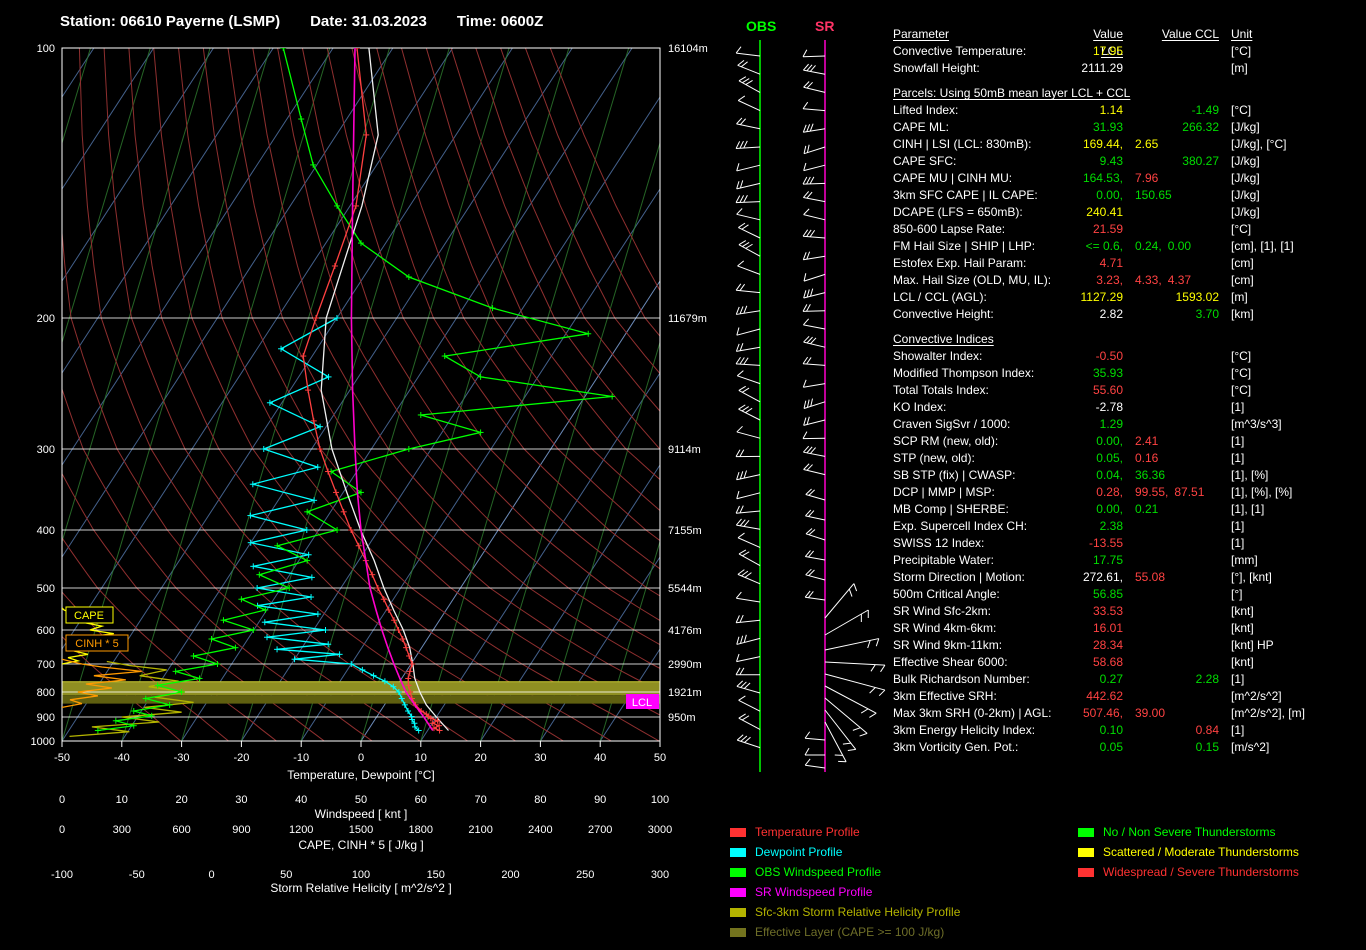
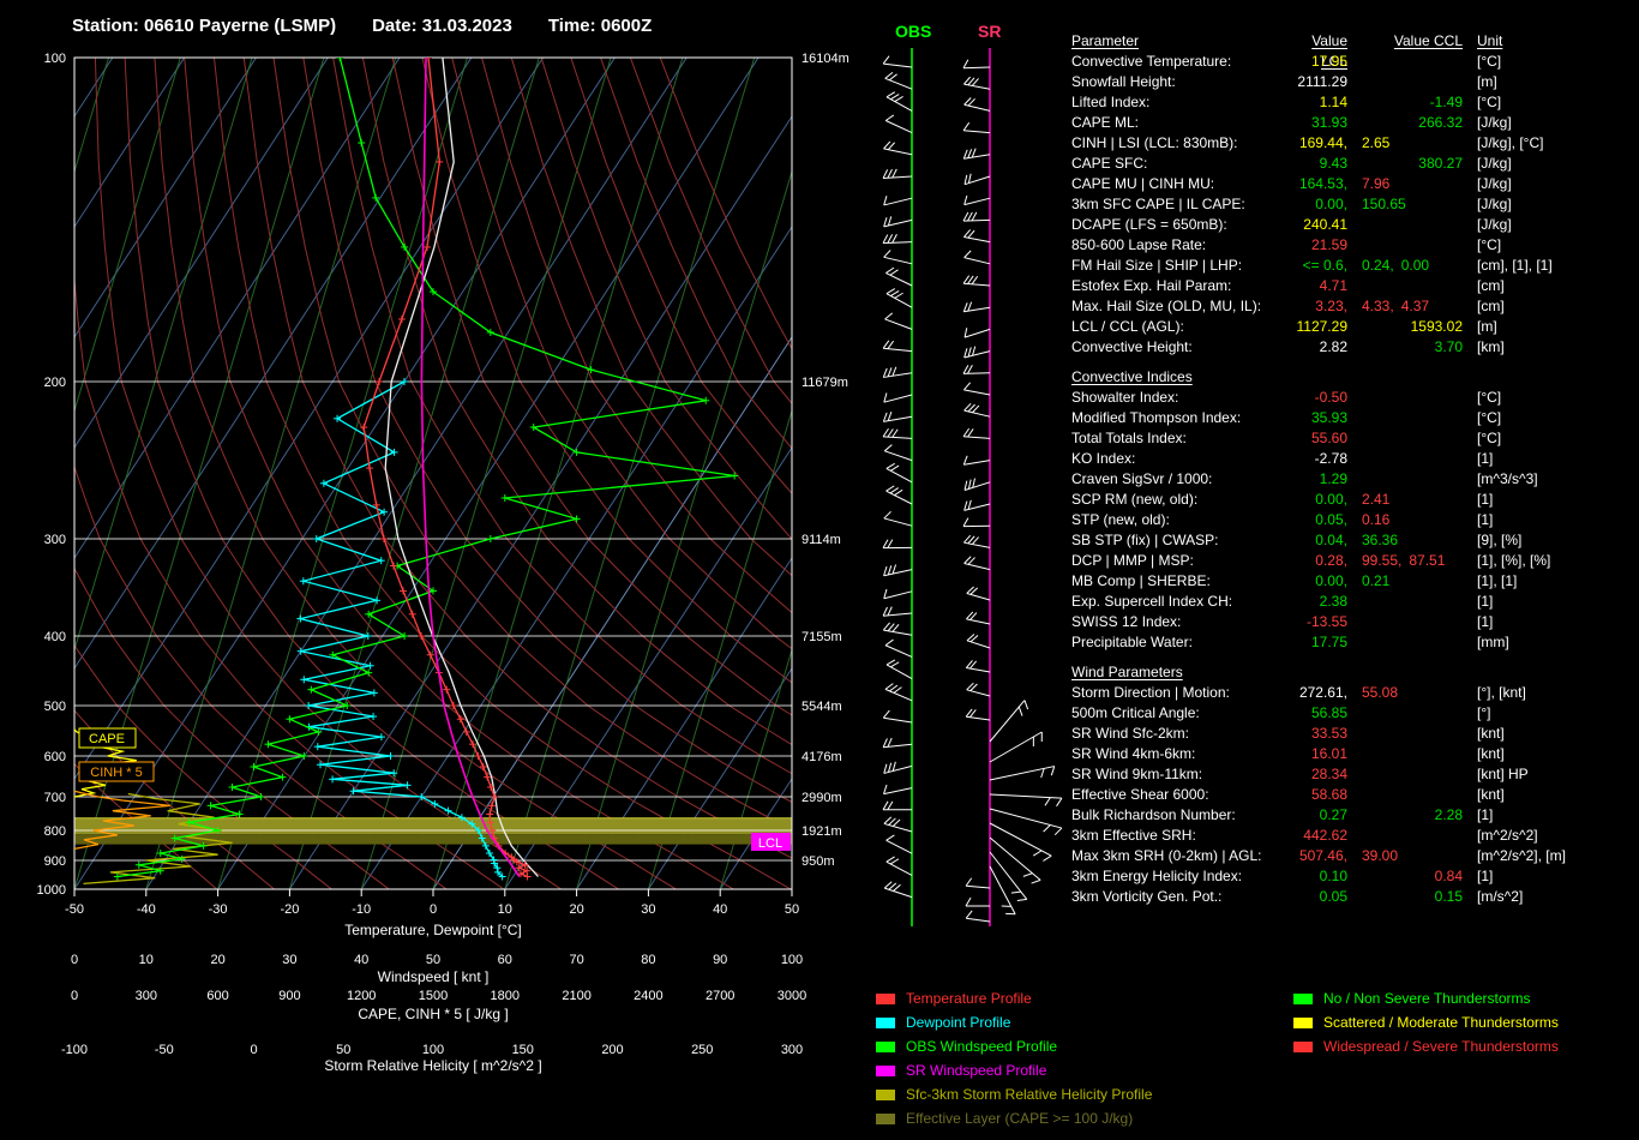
  100
  16104m
  200
  11679m
  300
  9114m
  400
  7155m
  500
  5544m
  600
  4176m
  700
  2990m
  800
  1921m
  900
  950m
  1000
  CAPE
  CINH * 5
  LCL
  -50
  -40
  -30
  -20
  -10
  0
  10
  20
  30
  40
  50
  Temperature, Dewpoint [°C]
  0
  10
  20
  30
  40
  50
  60
  70
  80
  90
  100
  Windspeed [ knt ]
  0
  300
  600
  900
  1200
  1500
  1800
  2100
  2400
  2700
  3000
  CAPE, CINH * 5 [ J/kg ]
  -100
  -50
  0
  50
  100
  150
  200
  250
  300
  Storm Relative Helicity [ m^2/s^2 ]
  Station: 06610 Payerne (LSMP)
  Date: 31.03.2023
  Time: 0600Z
  OBS
  SR
  Parameter
  Value LCL
  Value CCL
  Unit
  Convective Temperature:
  17.95
  [°C]
  Snowfall Height:
  2111.29
  [m]
- Parcels: Using 50mB mean layer LCL + CCL
  Lifted Index:
  1.14
  -1.49
  [°C]
  CAPE ML:
  31.93
  266.32
  [J/kg]
  CINH | LSI (LCL: 830mB):
  169.44,
  2.65
  [J/kg], [°C]
  CAPE SFC:
  9.43
  380.27
  [J/kg]
  CAPE MU | CINH MU:
  164.53,
  7.96
  [J/kg]
  3km SFC CAPE | IL CAPE:
  0.00,
  150.65
  [J/kg]
  DCAPE (LFS = 650mB):
  240.41
  [J/kg]
  850-600 Lapse Rate:
  21.59
  [°C]
  FM Hail Size | SHIP | LHP:
  <= 0.6,
  0.24, 0.00
  [cm], [1], [1]
  Estofex Exp. Hail Param:
  4.71
  [cm]
  Max. Hail Size (OLD, MU, IL):
  3.23,
  4.33, 4.37
  [cm]
  LCL / CCL (AGL):
  1127.29
  1593.02
  [m]
  Convective Height:
  2.82
  3.70
  [km]
  Convective Indices
  Showalter Index:
  -0.50
  [°C]
  Modified Thompson Index:
  35.93
  [°C]
  Total Totals Index:
  55.60
  [°C]
  KO Index:
  -2.78
  [1]
  Craven SigSvr / 1000:
  1.29
  [m^3/s^3]
  SCP RM (new, old):
  0.00,
  2.41
  [1]
  STP (new, old):
  0.05,
  0.16
  [1]
  SB STP (fix) | CWASP:
  0.04,
  36.36
- [1], [%]
+ [9], [%]
  DCP | MMP | MSP:
  0.28,
  99.55, 87.51
  [1], [%], [%]
  MB Comp | SHERBE:
  0.00,
  0.21
  [1], [1]
  Exp. Supercell Index CH:
  2.38
  [1]
  SWISS 12 Index:
  -13.55
  [1]
  Precipitable Water:
  17.75
  [mm]
+ Wind Parameters
  Storm Direction | Motion:
  272.61,
  55.08
  [°], [knt]
  500m Critical Angle:
  56.85
  [°]
  SR Wind Sfc-2km:
  33.53
  [knt]
  SR Wind 4km-6km:
  16.01
  [knt]
  SR Wind 9km-11km:
  28.34
  [knt] HP
  Effective Shear 6000:
  58.68
  [knt]
  Bulk Richardson Number:
  0.27
  2.28
  [1]
  3km Effective SRH:
  442.62
  [m^2/s^2]
  Max 3km SRH (0-2km) | AGL:
  507.46,
  39.00
  [m^2/s^2], [m]
  3km Energy Helicity Index:
  0.10
  0.84
  [1]
  3km Vorticity Gen. Pot.:
  0.05
  0.15
  [m/s^2]
  Temperature Profile
  Dewpoint Profile
  OBS Windspeed Profile
  SR Windspeed Profile
  Sfc-3km Storm Relative Helicity Profile
  Effective Layer (CAPE >= 100 J/kg)
  No / Non Severe Thunderstorms
  Scattered / Moderate Thunderstorms
  Widespread / Severe Thunderstorms
